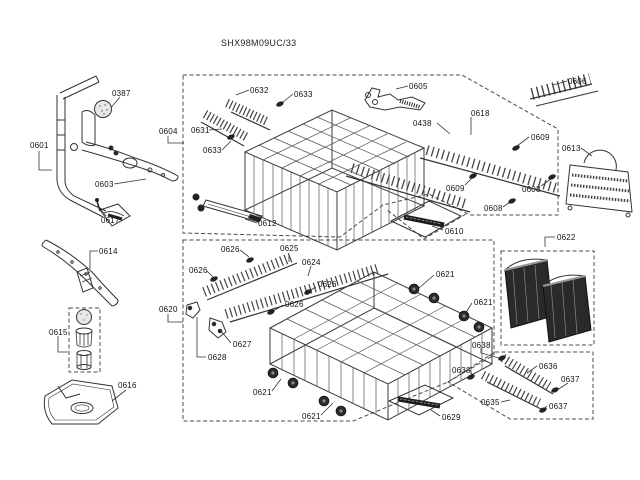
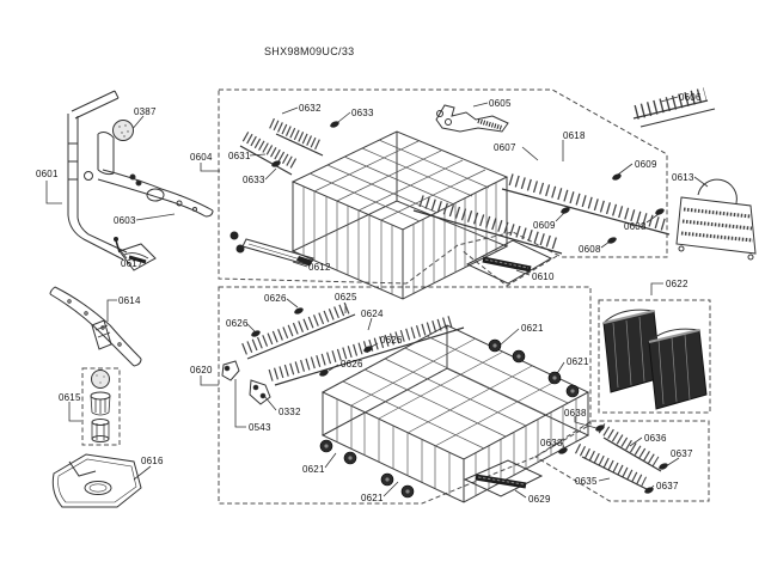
  SHX98M09UC/33
  0601
  0387
  0603
  0604
  0617
  0614
  0615
  0616
  0620
  0631
  0632
  0633
  0633
  0612
  0605
- 0438
+ 0607
  0618
  0606
  0609
  0613
  0609
  0608
  0608
  0610
  0622
  0626
  0625
  0624
  0626
  0626
  0626
  0621
  0621
- 0627
+ 0332
- 0628
+ 0543
  0621
  0621
  0638
  0638
  0636
  0637
  0635
  0637
  0629
